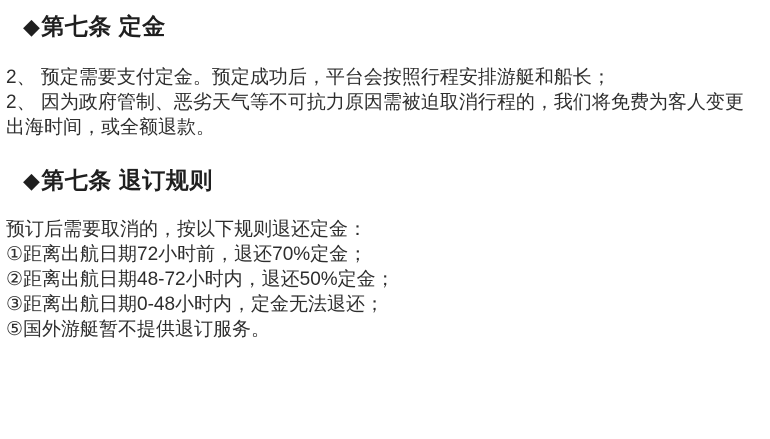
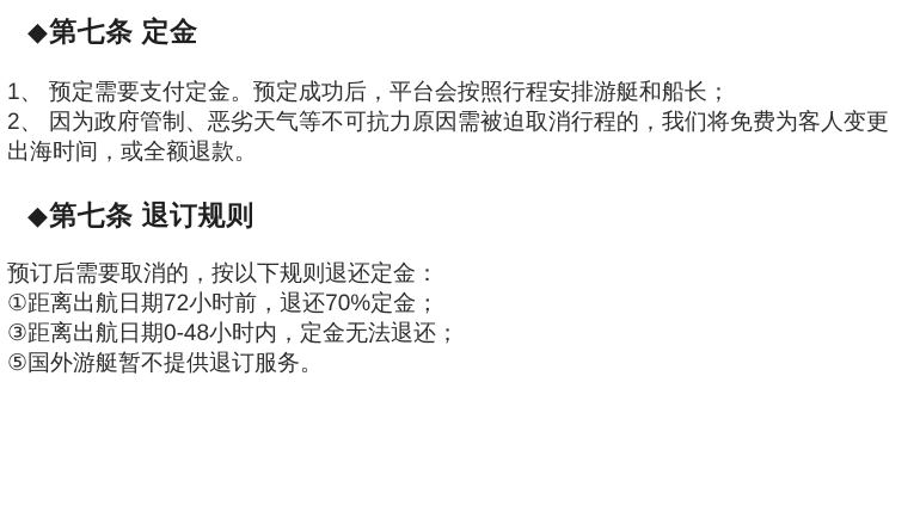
  ◆第七条 定金
- 2、 预定需要支付定金。预定成功后，平台会按照行程安排游艇和船长；
+ 1、 预定需要支付定金。预定成功后，平台会按照行程安排游艇和船长；
  2、 因为政府管制、恶劣天气等不可抗力原因需被迫取消行程的，我们将免费为客人变更出海时间，或全额退款。
  ◆第七条 退订规则
  预订后需要取消的，按以下规则退还定金：
  ①距离出航日期72小时前，退还70%定金；
- ②距离出航日期48-72小时内，退还50%定金；
  ③距离出航日期0-48小时内，定金无法退还；
  ⑤国外游艇暂不提供退订服务。
